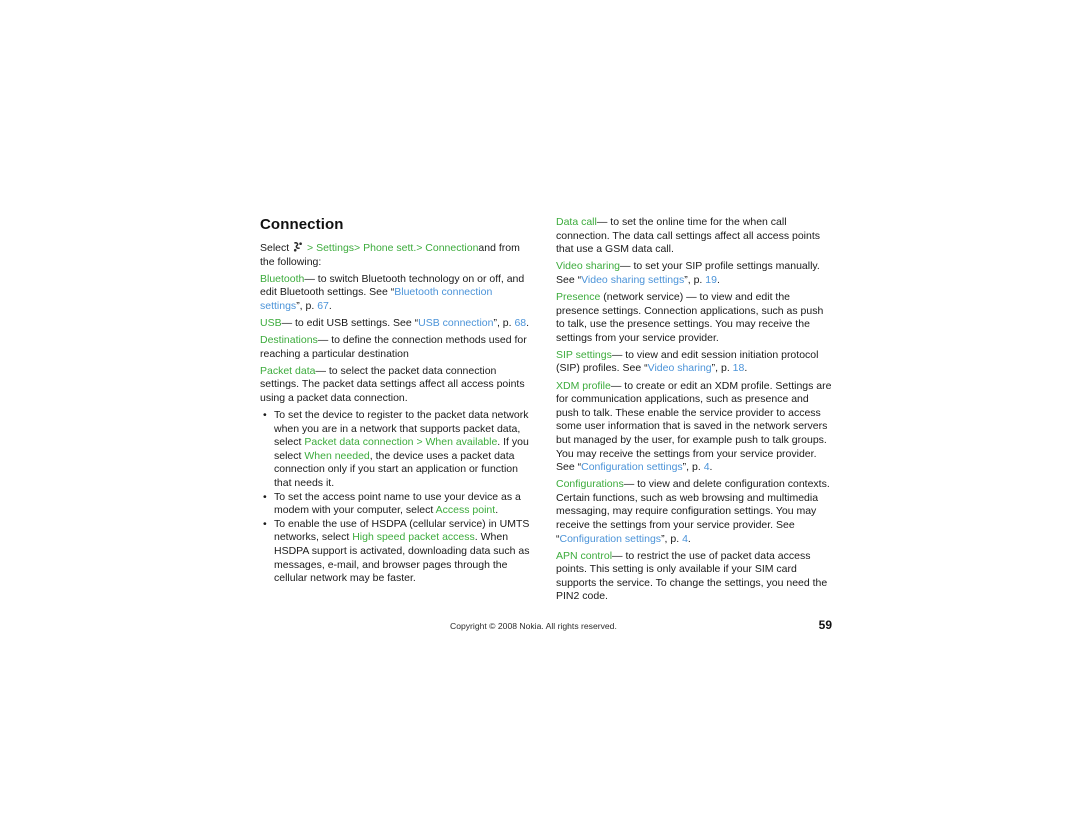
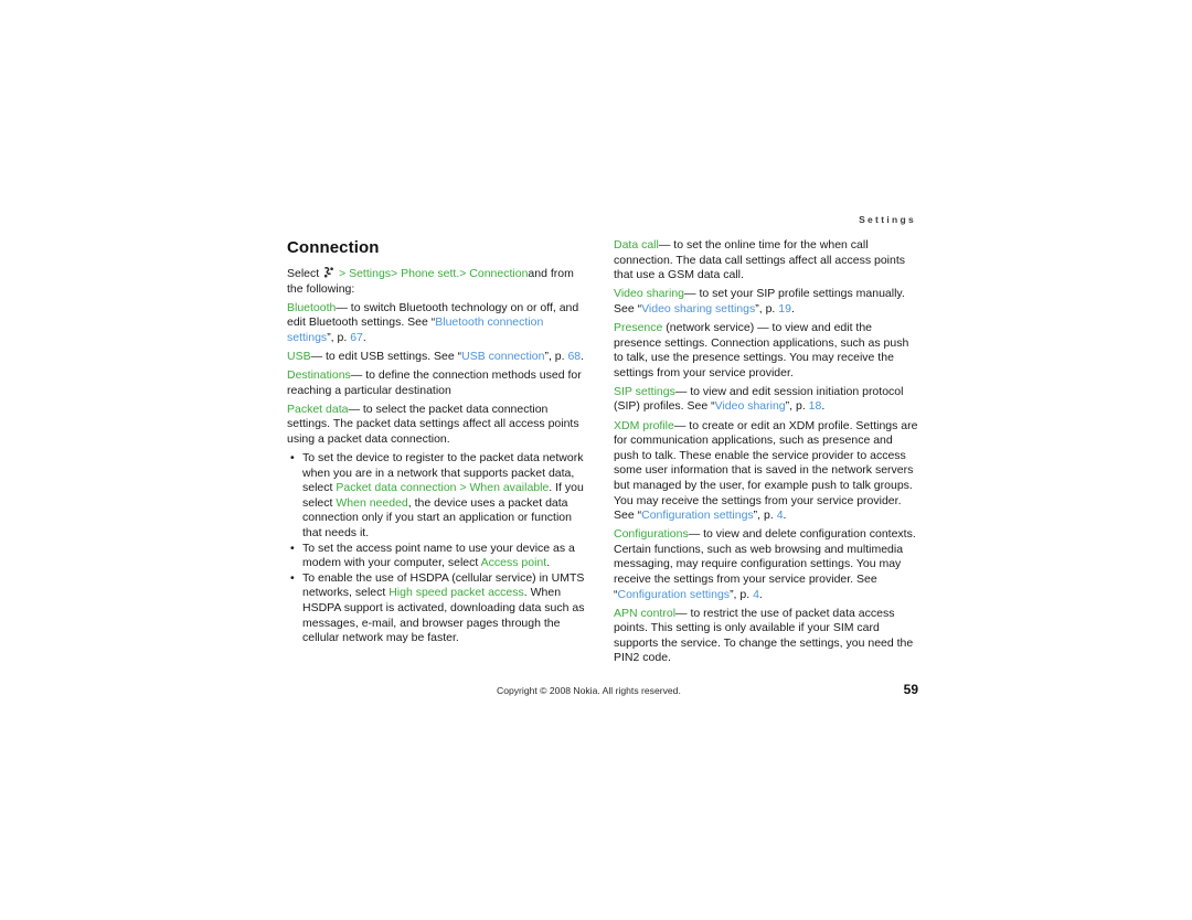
+ Settings
  Connection
  Select > Settings> Phone sett.> Connectionand from the following:
  Bluetooth— to switch Bluetooth technology on or off, and edit Bluetooth settings. See “Bluetooth connection settings”, p. 67.
  USB— to edit USB settings. See “USB connection”, p. 68.
  Destinations— to define the connection methods used for reaching a particular destination
  Packet data— to select the packet data connection settings. The packet data settings affect all access points using a packet data connection.
  To set the device to register to the packet data network when you are in a network that supports packet data, select Packet data connection > When available. If you select When needed, the device uses a packet data connection only if you start an application or function that needs it.
  To set the access point name to use your device as a modem with your computer, select Access point.
  To enable the use of HSDPA (cellular service) in UMTS networks, select High speed packet access. When HSDPA support is activated, downloading data such as messages, e-mail, and browser pages through the cellular network may be faster.
  Data call— to set the online time for the when call connection. The data call settings affect all access points that use a GSM data call.
  Video sharing— to set your SIP profile settings manually. See “Video sharing settings”, p. 19.
  Presence (network service) — to view and edit the presence settings. Connection applications, such as push to talk, use the presence settings. You may receive the settings from your service provider.
  SIP settings— to view and edit session initiation protocol (SIP) profiles. See “Video sharing”, p. 18.
  XDM profile— to create or edit an XDM profile. Settings are for communication applications, such as presence and push to talk. These enable the service provider to access some user information that is saved in the network servers but managed by the user, for example push to talk groups. You may receive the settings from your service provider. See “Configuration settings”, p. 4.
  Configurations— to view and delete configuration contexts. Certain functions, such as web browsing and multimedia messaging, may require configuration settings. You may receive the settings from your service provider. See “Configuration settings”, p. 4.
  APN control— to restrict the use of packet data access points. This setting is only available if your SIM card supports the service. To change the settings, you need the PIN2 code.
  Copyright © 2008 Nokia. All rights reserved.
  59
